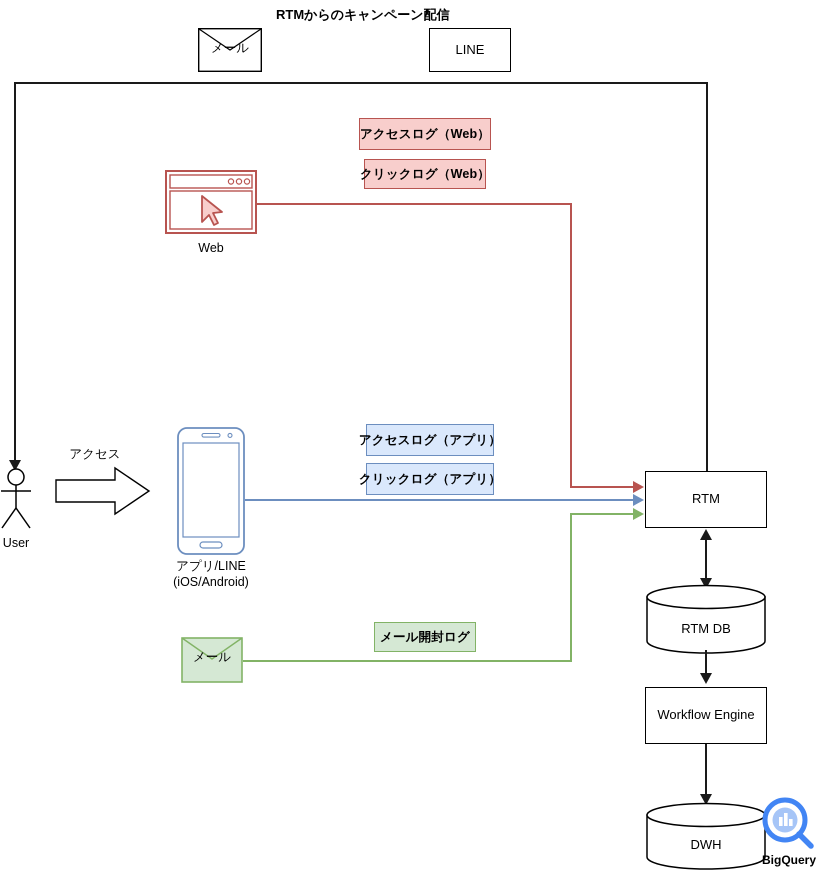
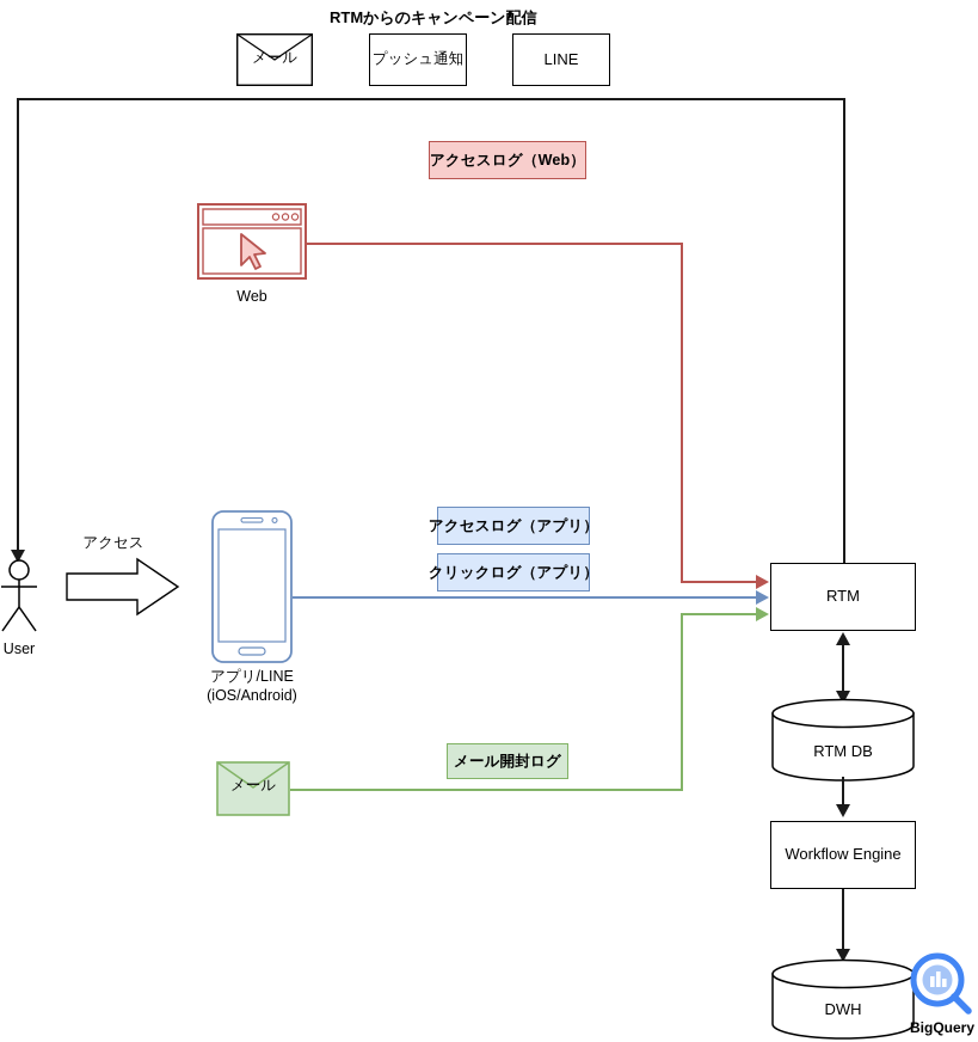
  RTMからのキャンペーン配信
  メール
+ プッシュ通知
  LINE
  User
  アクセス
  Web
  アクセスログ（Web）
- クリックログ（Web）
  アプリ/LINE
  (iOS/Android)
  アクセスログ（アプリ）
  クリックログ（アプリ）
  メール
  メール開封ログ
  RTM
  RTM DB
  Workflow Engine
  DWH
  BigQuery
